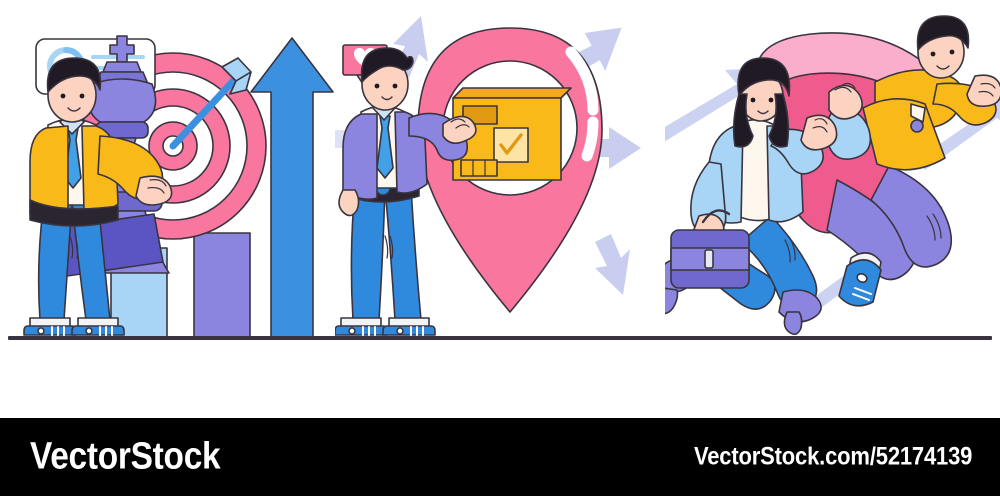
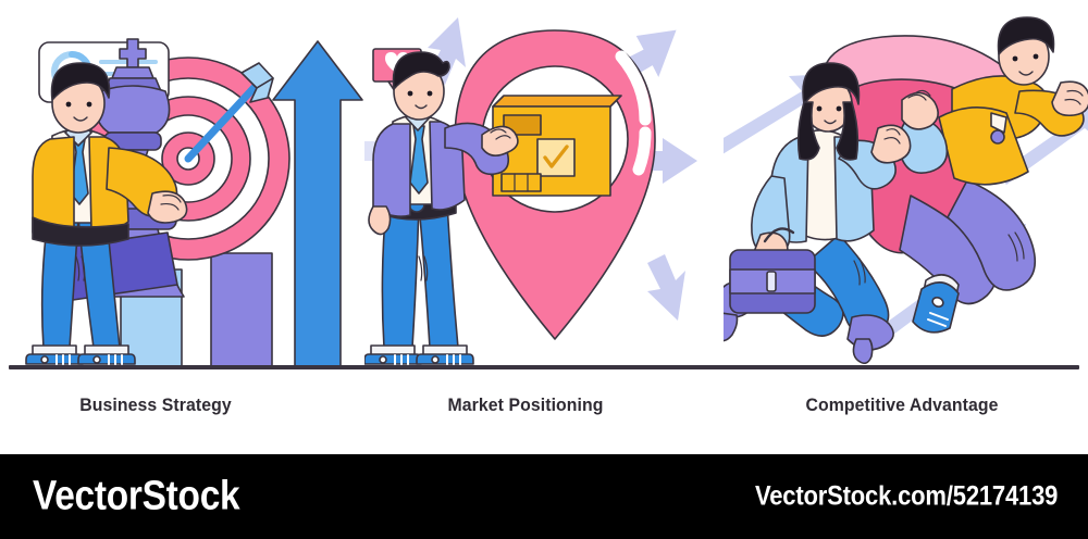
+ Business Strategy
+ Market Positioning
+ Competitive Advantage
  VectorStock
  VectorStock.com/52174139
